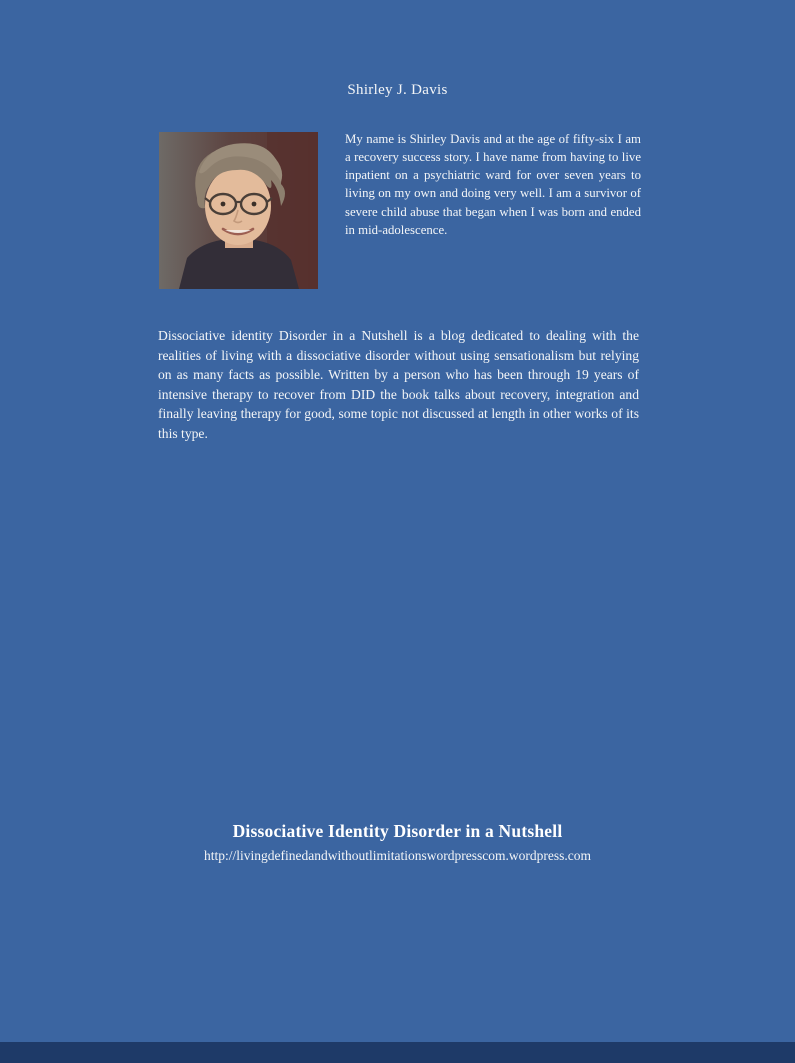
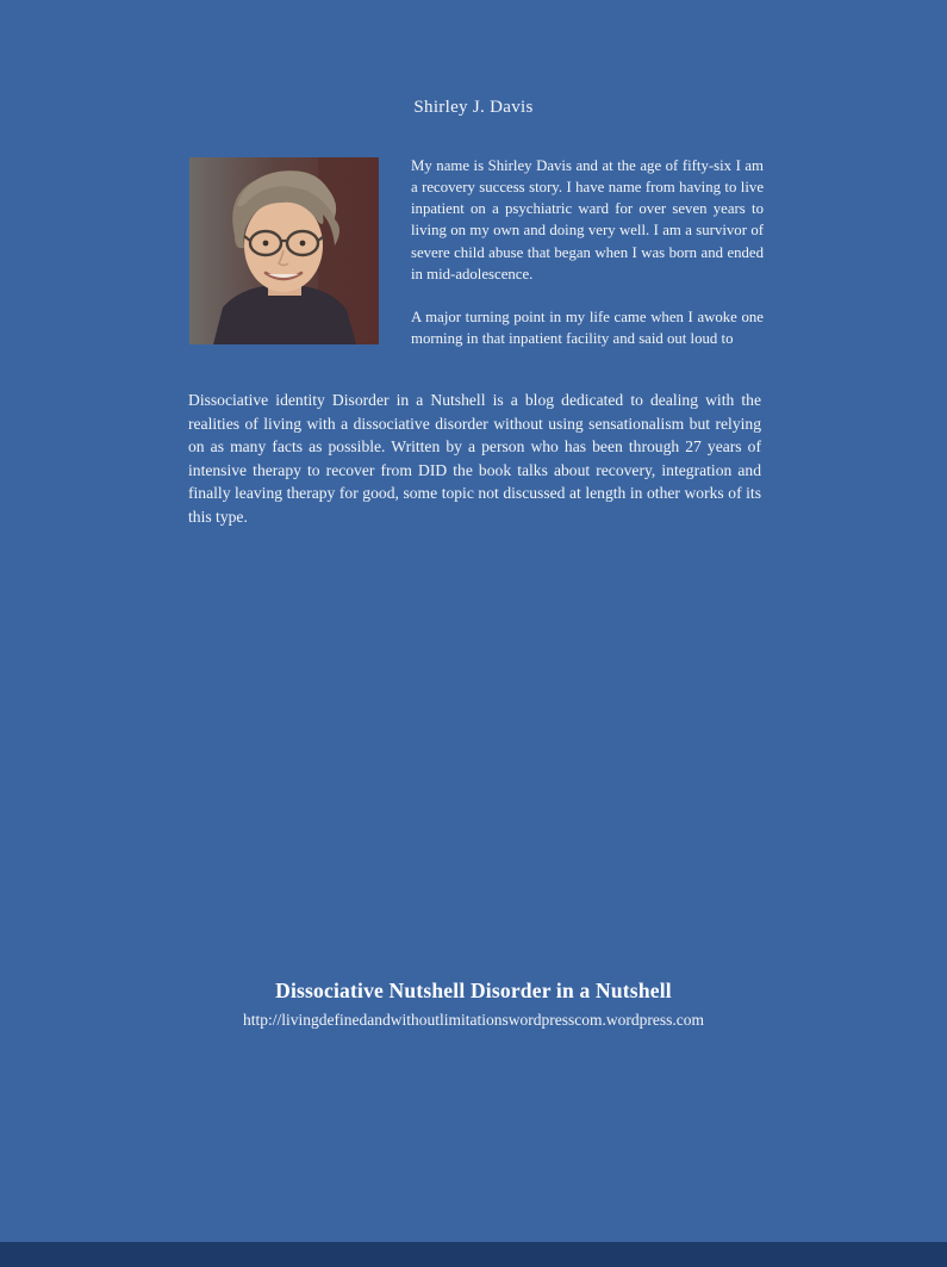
  Shirley J. Davis
  My name is Shirley Davis and at the age of fifty-six I am a recovery success story. I have name from having to live inpatient on a psychiatric ward for over seven years to living on my own and doing very well. I am a survivor of severe child abuse that began when I was born and ended in mid-adolescence.
+ A major turning point in my life came when I awoke one morning in that inpatient facility and said out loud to
- Dissociative identity Disorder in a Nutshell is a blog dedicated to dealing with the realities of living with a dissociative disorder without using sensationalism but relying on as many facts as possible. Written by a person who has been through 19 years of intensive therapy to recover from DID the book talks about recovery, integration and finally leaving therapy for good, some topic not discussed at length in other works of its this type.
+ Dissociative identity Disorder in a Nutshell is a blog dedicated to dealing with the realities of living with a dissociative disorder without using sensationalism but relying on as many facts as possible. Written by a person who has been through 27 years of intensive therapy to recover from DID the book talks about recovery, integration and finally leaving therapy for good, some topic not discussed at length in other works of its this type.
- Dissociative Identity Disorder in a Nutshell
+ Dissociative Nutshell Disorder in a Nutshell
  http://livingdefinedandwithoutlimitationswordpresscom.wordpress.com
